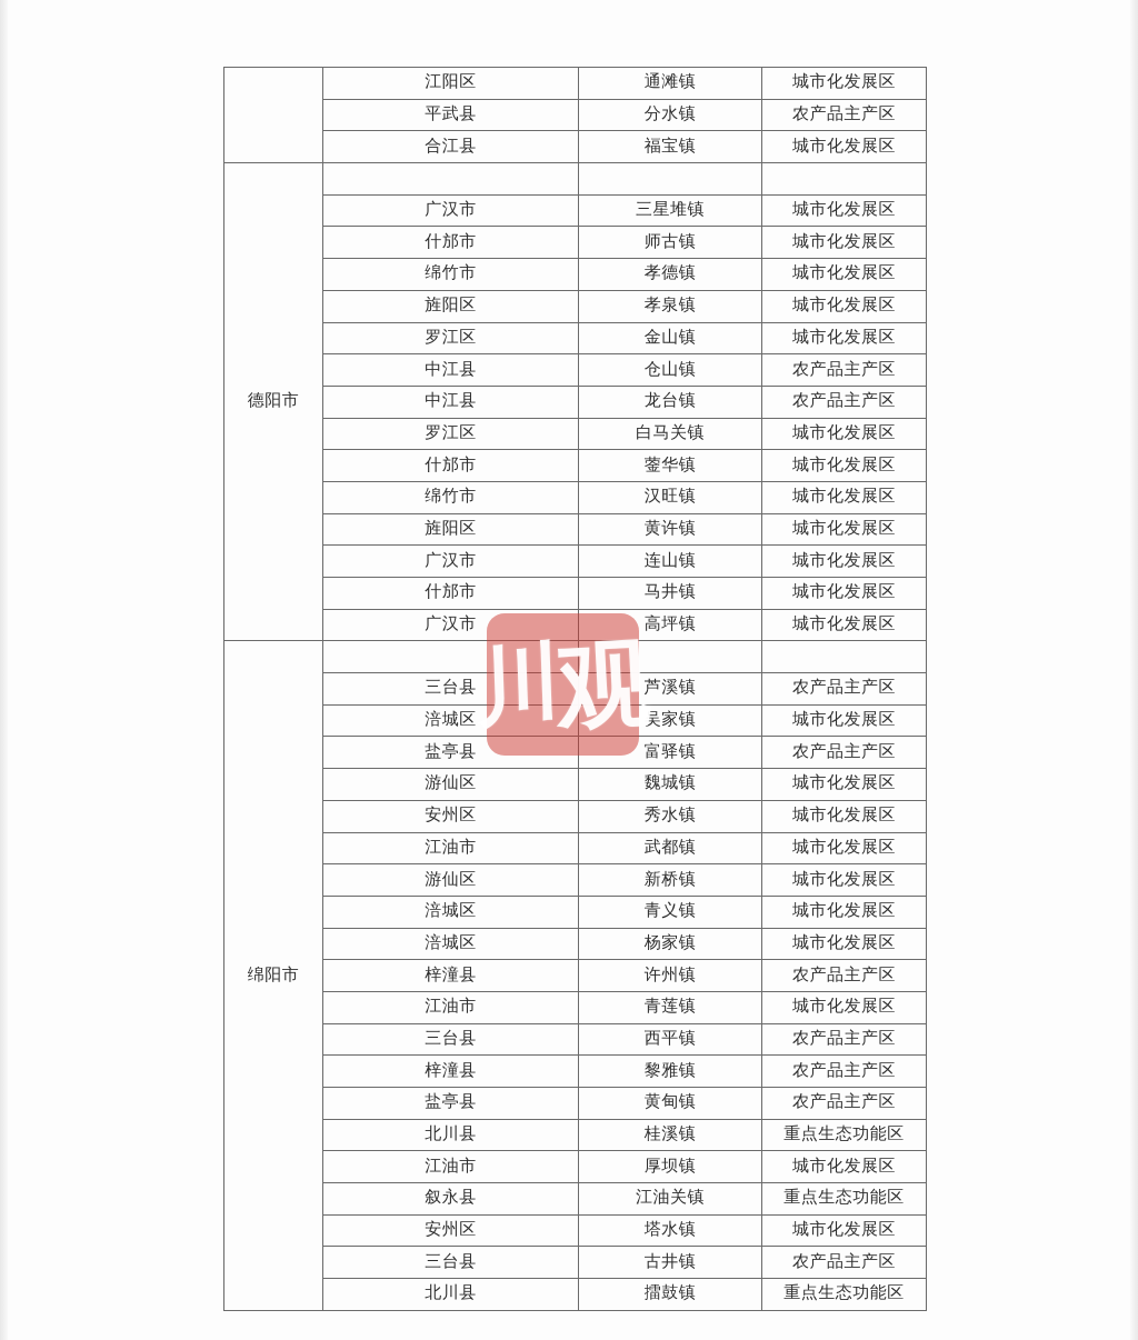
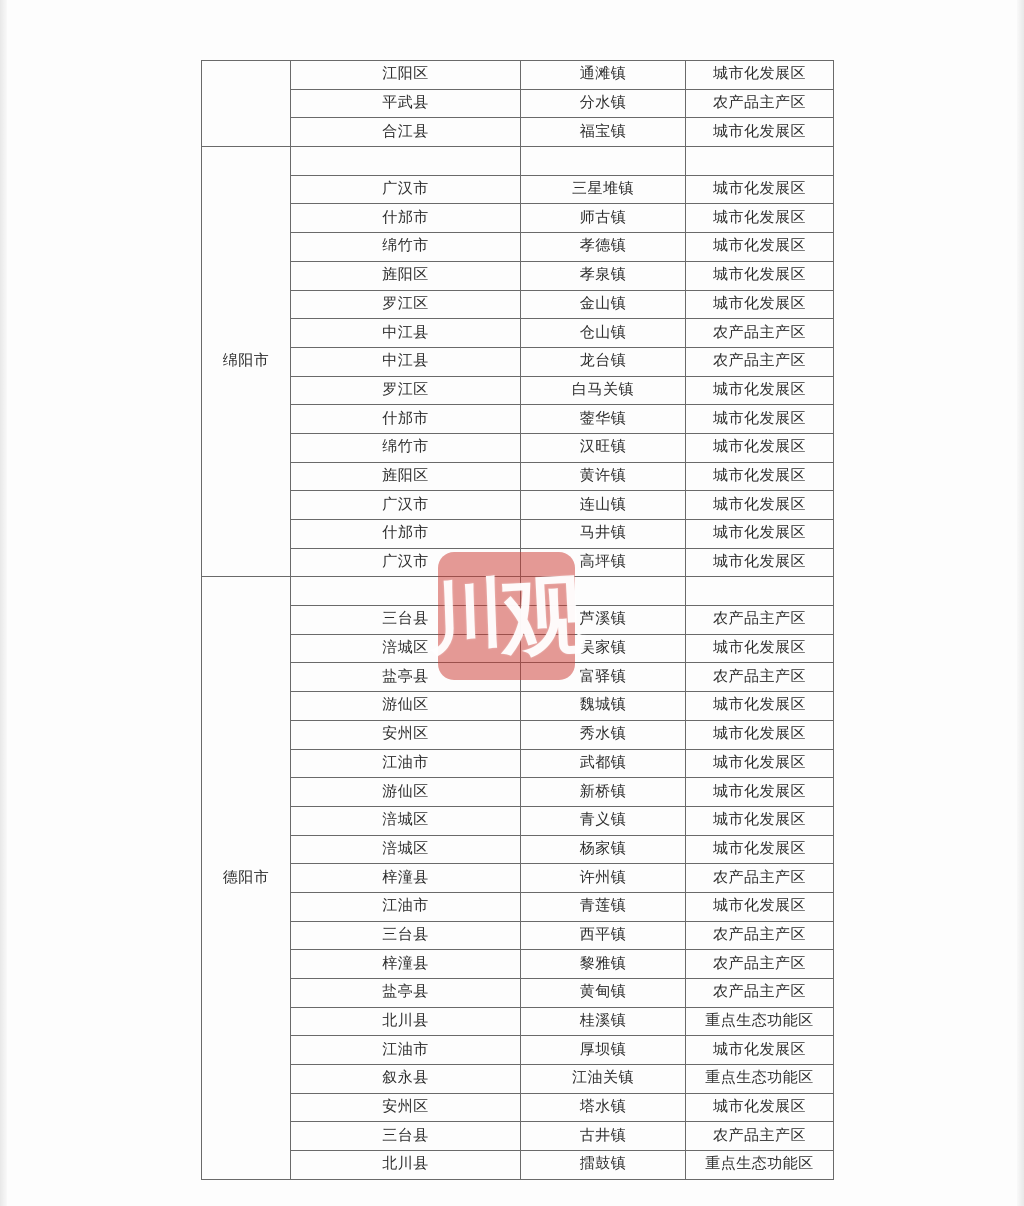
  	江阳区	通滩镇	城市化发展区
  平武县	分水镇	农产品主产区
  合江县	福宝镇	城市化发展区
- 德阳市
+ 绵阳市
  广汉市	三星堆镇	城市化发展区
  什邡市	师古镇	城市化发展区
  绵竹市	孝德镇	城市化发展区
  旌阳区	孝泉镇	城市化发展区
  罗江区	金山镇	城市化发展区
  中江县	仓山镇	农产品主产区
  中江县	龙台镇	农产品主产区
  罗江区	白马关镇	城市化发展区
  什邡市	蓥华镇	城市化发展区
  绵竹市	汉旺镇	城市化发展区
  旌阳区	黄许镇	城市化发展区
  广汉市	连山镇	城市化发展区
  什邡市	马井镇	城市化发展区
  广汉市	高坪镇	城市化发展区
- 绵阳市
+ 德阳市
  三台县	芦溪镇	农产品主产区
  涪城区	吴家镇	城市化发展区
  盐亭县	富驿镇	农产品主产区
  游仙区	魏城镇	城市化发展区
  安州区	秀水镇	城市化发展区
  江油市	武都镇	城市化发展区
  游仙区	新桥镇	城市化发展区
  涪城区	青义镇	城市化发展区
  涪城区	杨家镇	城市化发展区
  梓潼县	许州镇	农产品主产区
  江油市	青莲镇	城市化发展区
  三台县	西平镇	农产品主产区
  梓潼县	黎雅镇	农产品主产区
  盐亭县	黄甸镇	农产品主产区
  北川县	桂溪镇	重点生态功能区
  江油市	厚坝镇	城市化发展区
  叙永县	江油关镇	重点生态功能区
  安州区	塔水镇	城市化发展区
  三台县	古井镇	农产品主产区
  北川县	擂鼓镇	重点生态功能区
